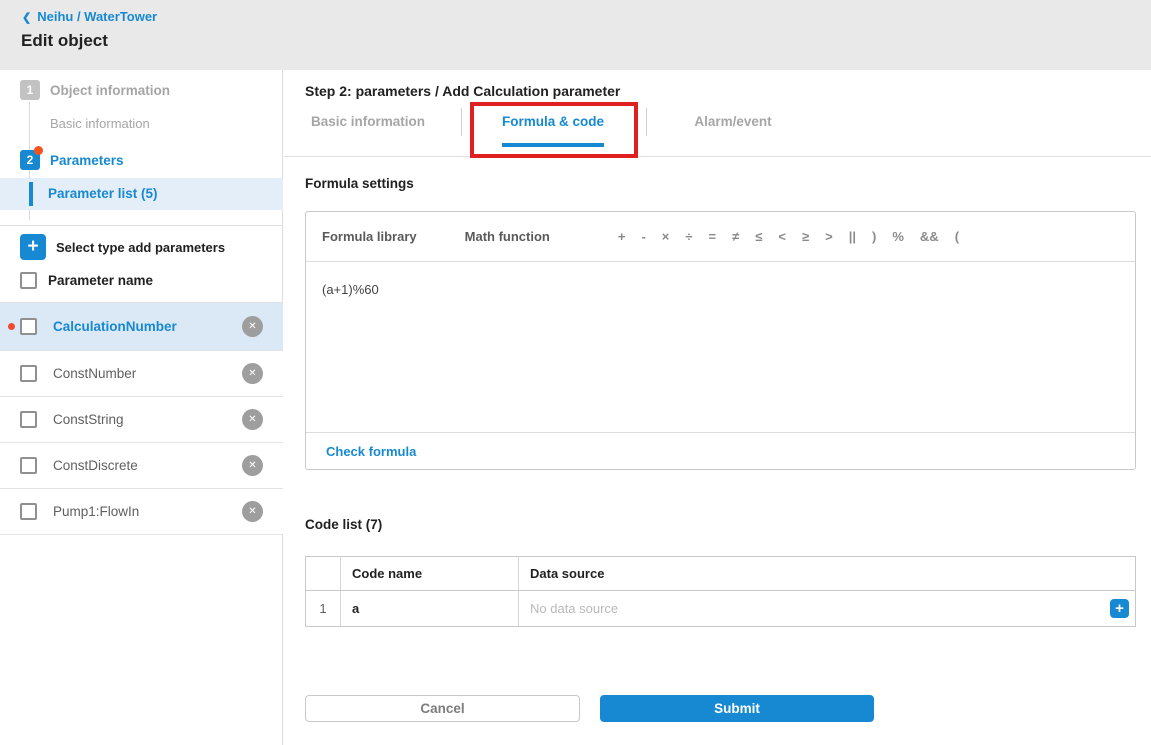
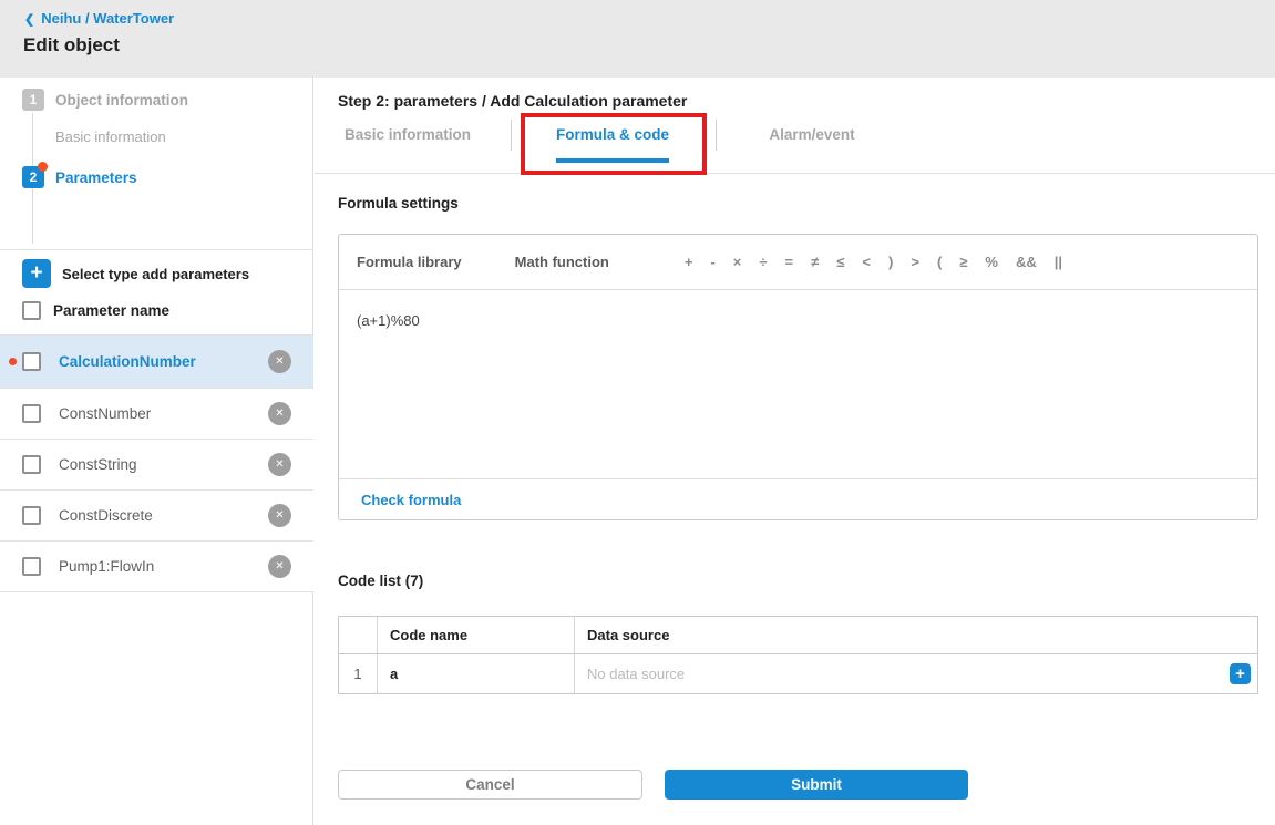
  ❮ Neihu / WaterTower
  Edit object
  1
  Object information
  Basic information
  2
  Parameters
- Parameter list (5)
  +
  Select type add parameters
  Parameter name
  CalculationNumber
  ✕
  ConstNumber
  ✕
  ConstString
  ✕
  ConstDiscrete
  ✕
  Pump1:FlowIn
  ✕
  Step 2: parameters / Add Calculation parameter
  Basic information
  Formula & code
  Alarm/event
  Formula settings
  Formula library
  Math function
  +
  -
  ×
  ÷
  =
  ≠
  ≤
  <
- ≥
+ )
  >
- ||
+ (
- )
+ ≥
  %
  &&
- (
+ ||
- (a+1)%60
+ (a+1)%80
  Check formula
  Code list (7)
  Code name
  Data source
  1
  a
  No data source
  +
  Cancel
  Submit
